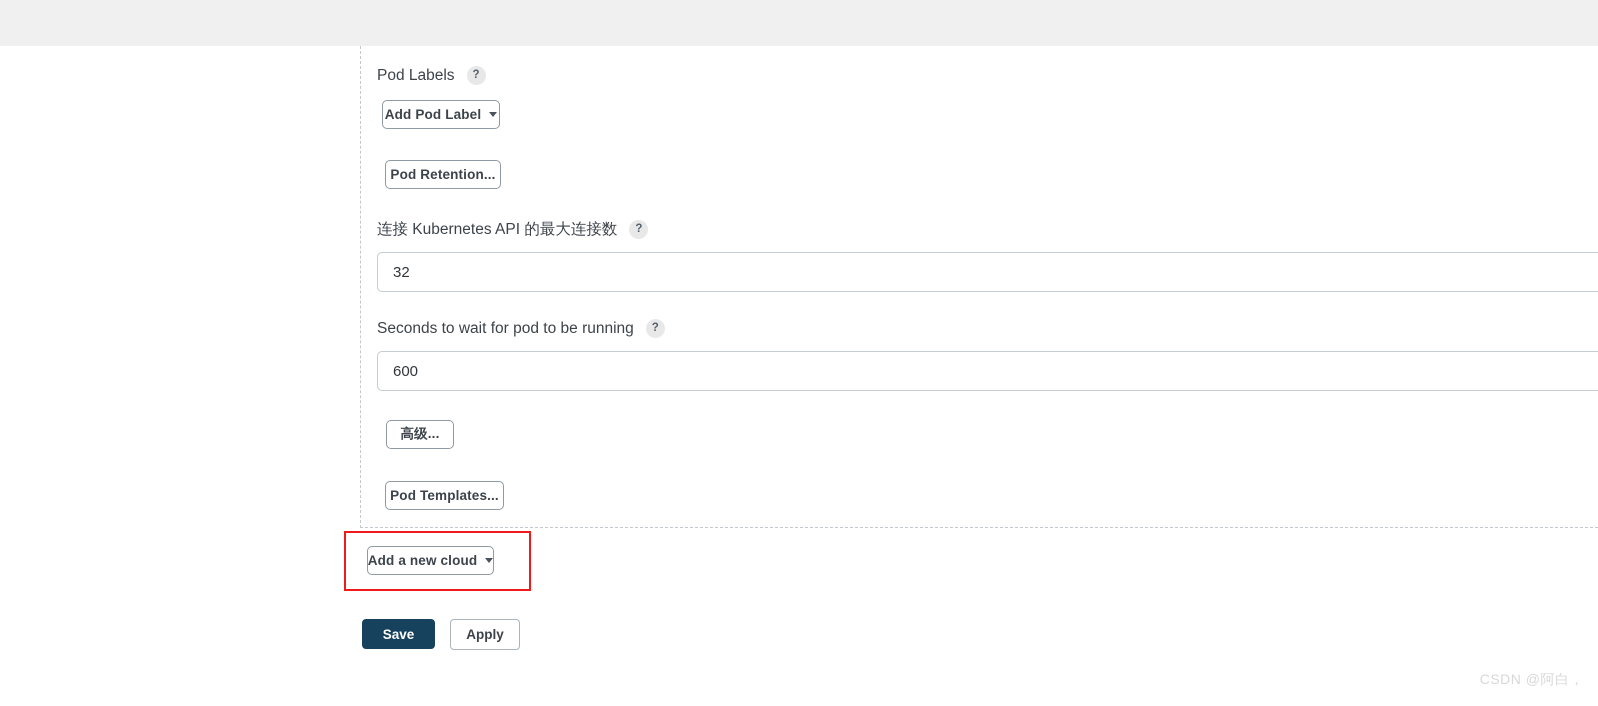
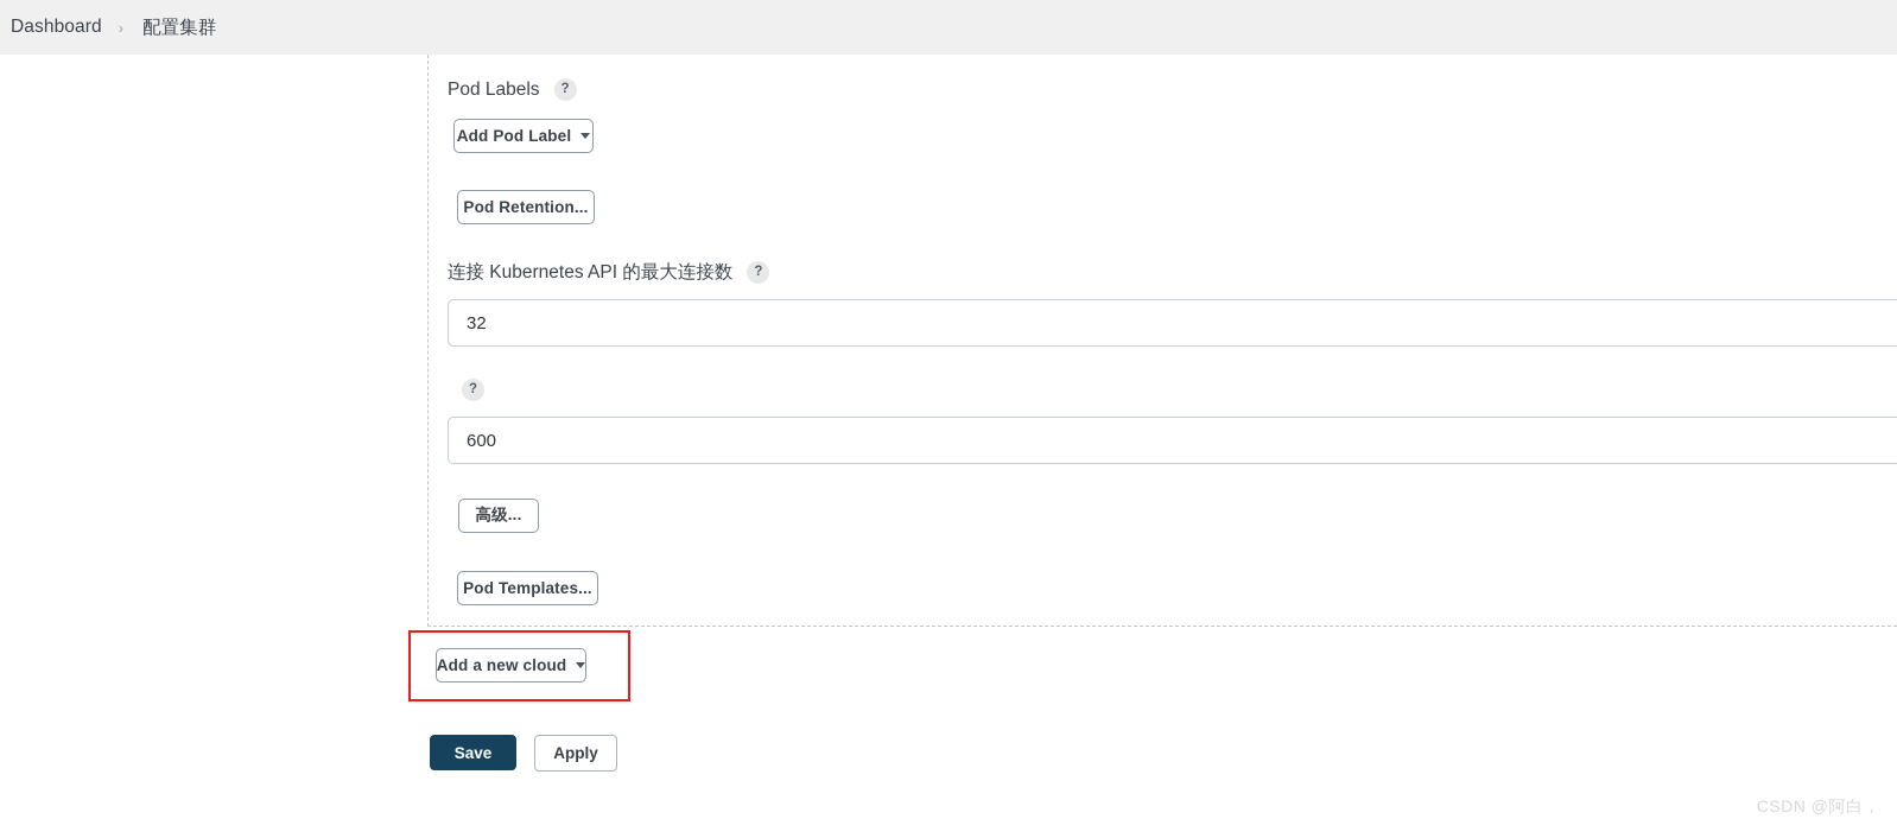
+ Dashboard
+ ›
+ 配置集群
  Pod Labels
  ?
  Add Pod Label
  Pod Retention...
  连接 Kubernetes API 的最大连接数
  ?
  32
- Seconds to wait for pod to be running
  ?
  600
  高级...
  Pod Templates...
  Add a new cloud
  Save
  Apply
  CSDN @阿白，
